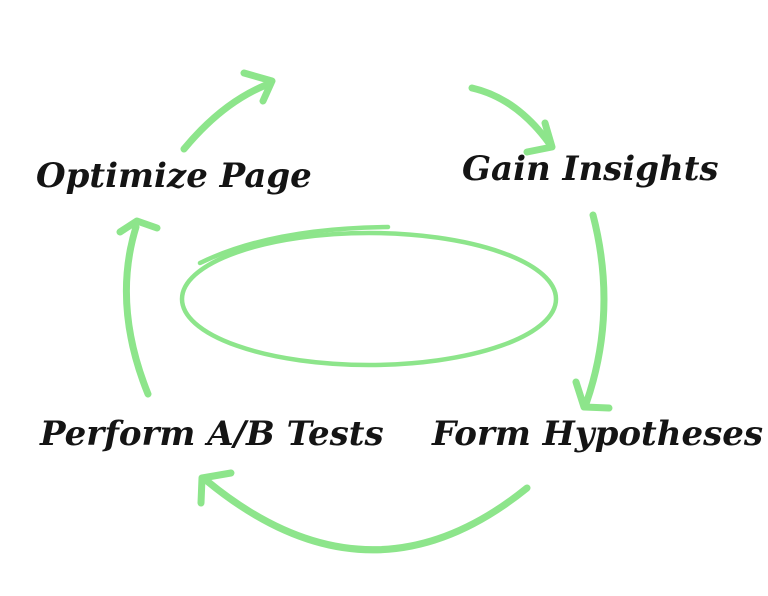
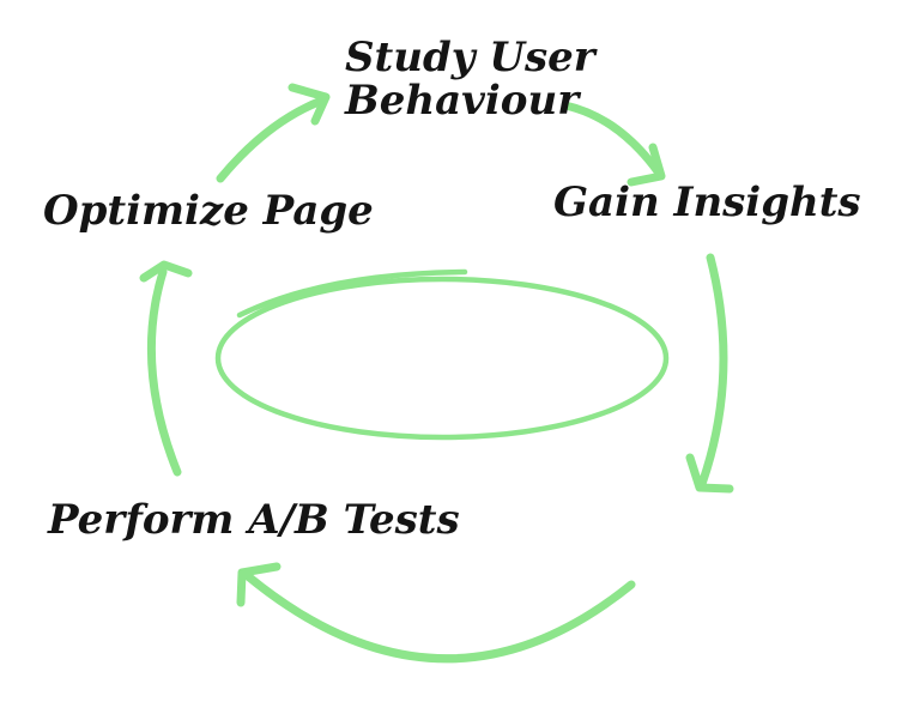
+ Study User Behaviour
  Gain Insights
- Form Hypotheses
  Perform A/B Tests
  Optimize Page
